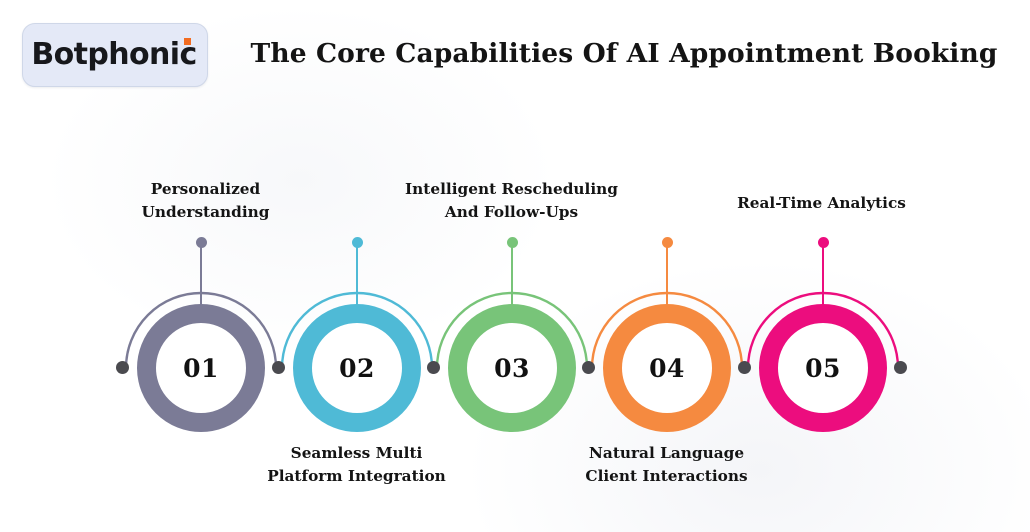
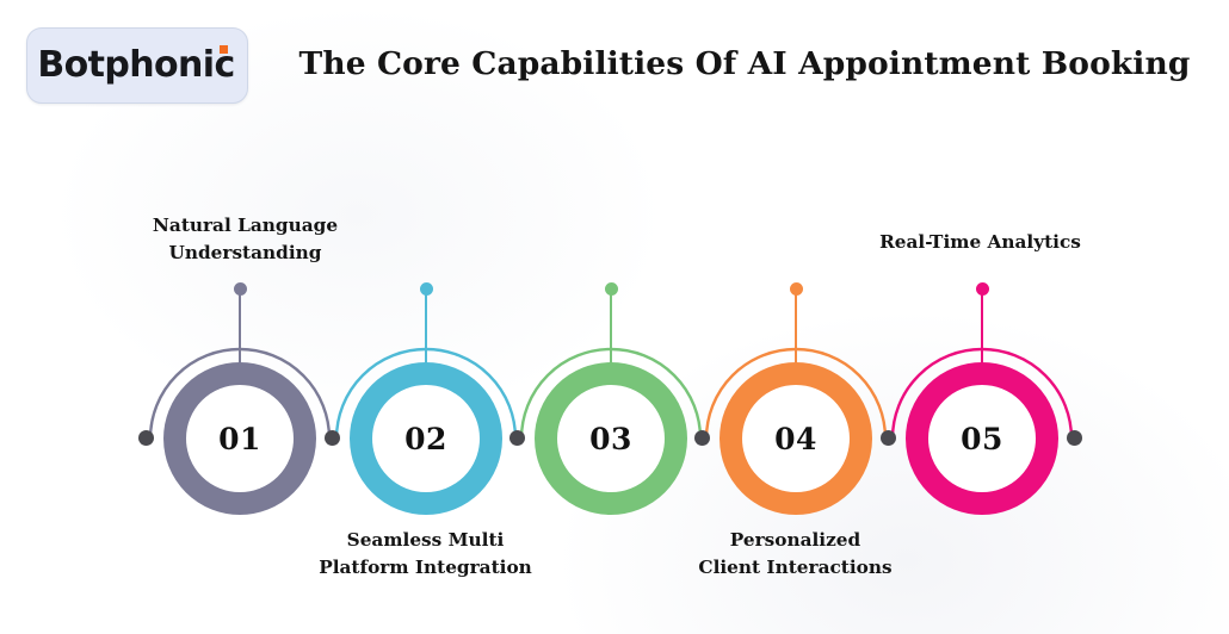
  Botphonic
  The Core Capabilities Of AI Appointment Booking
  01
- Personalized
+ Natural Language
  Understanding
  02
  Seamless Multi
  Platform Integration
  03
- Intelligent Rescheduling
- And Follow-Ups
  04
- Natural Language
+ Personalized
  Client Interactions
  05
  Real-Time Analytics
